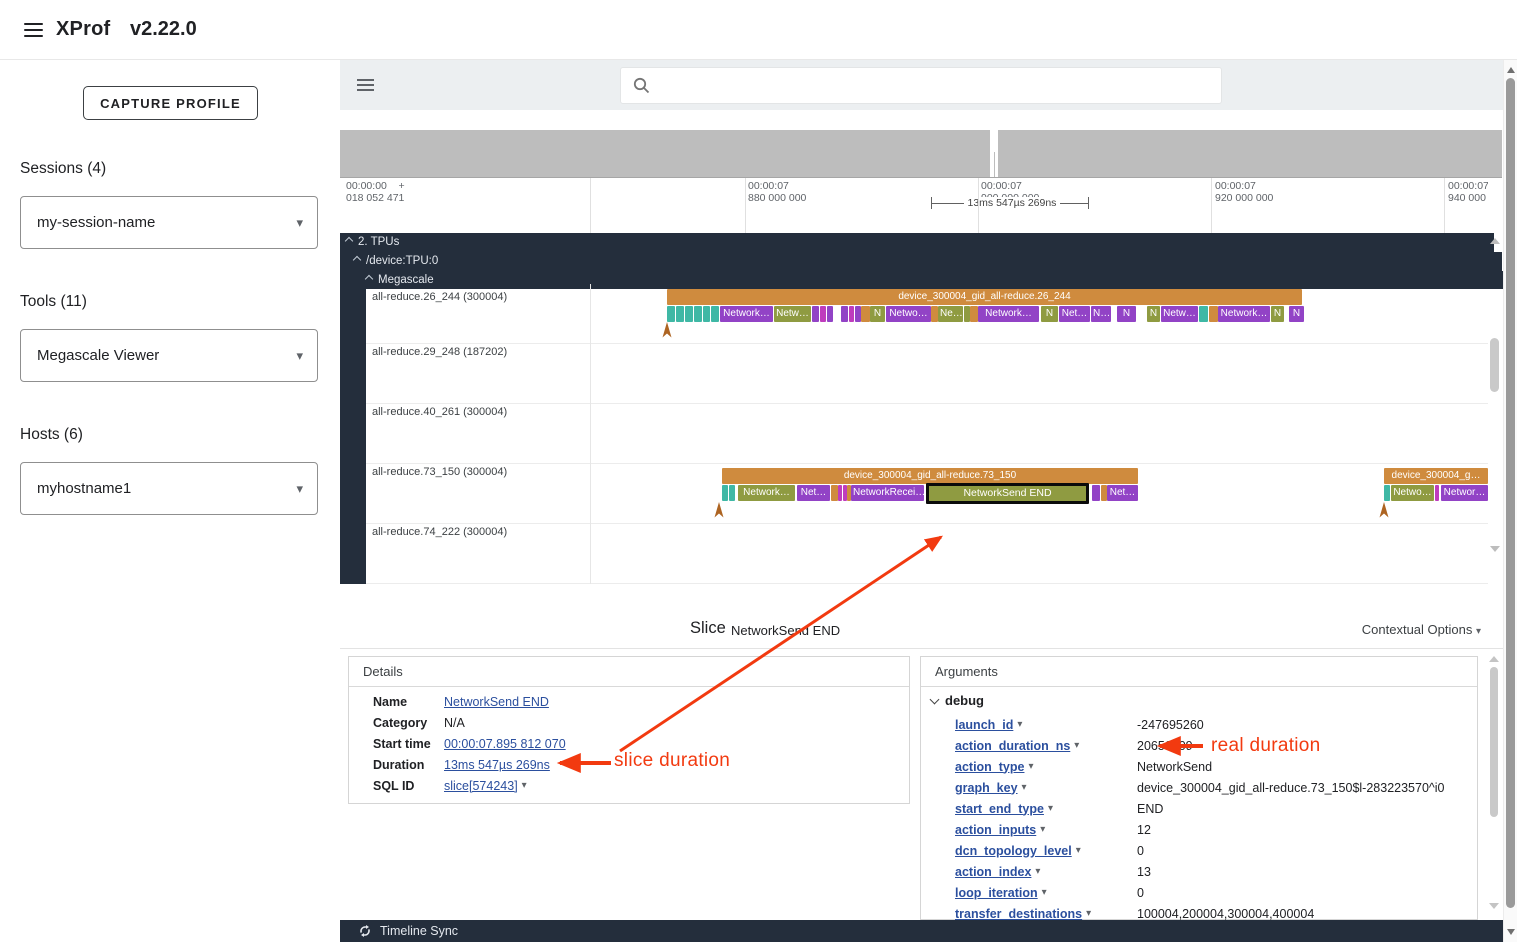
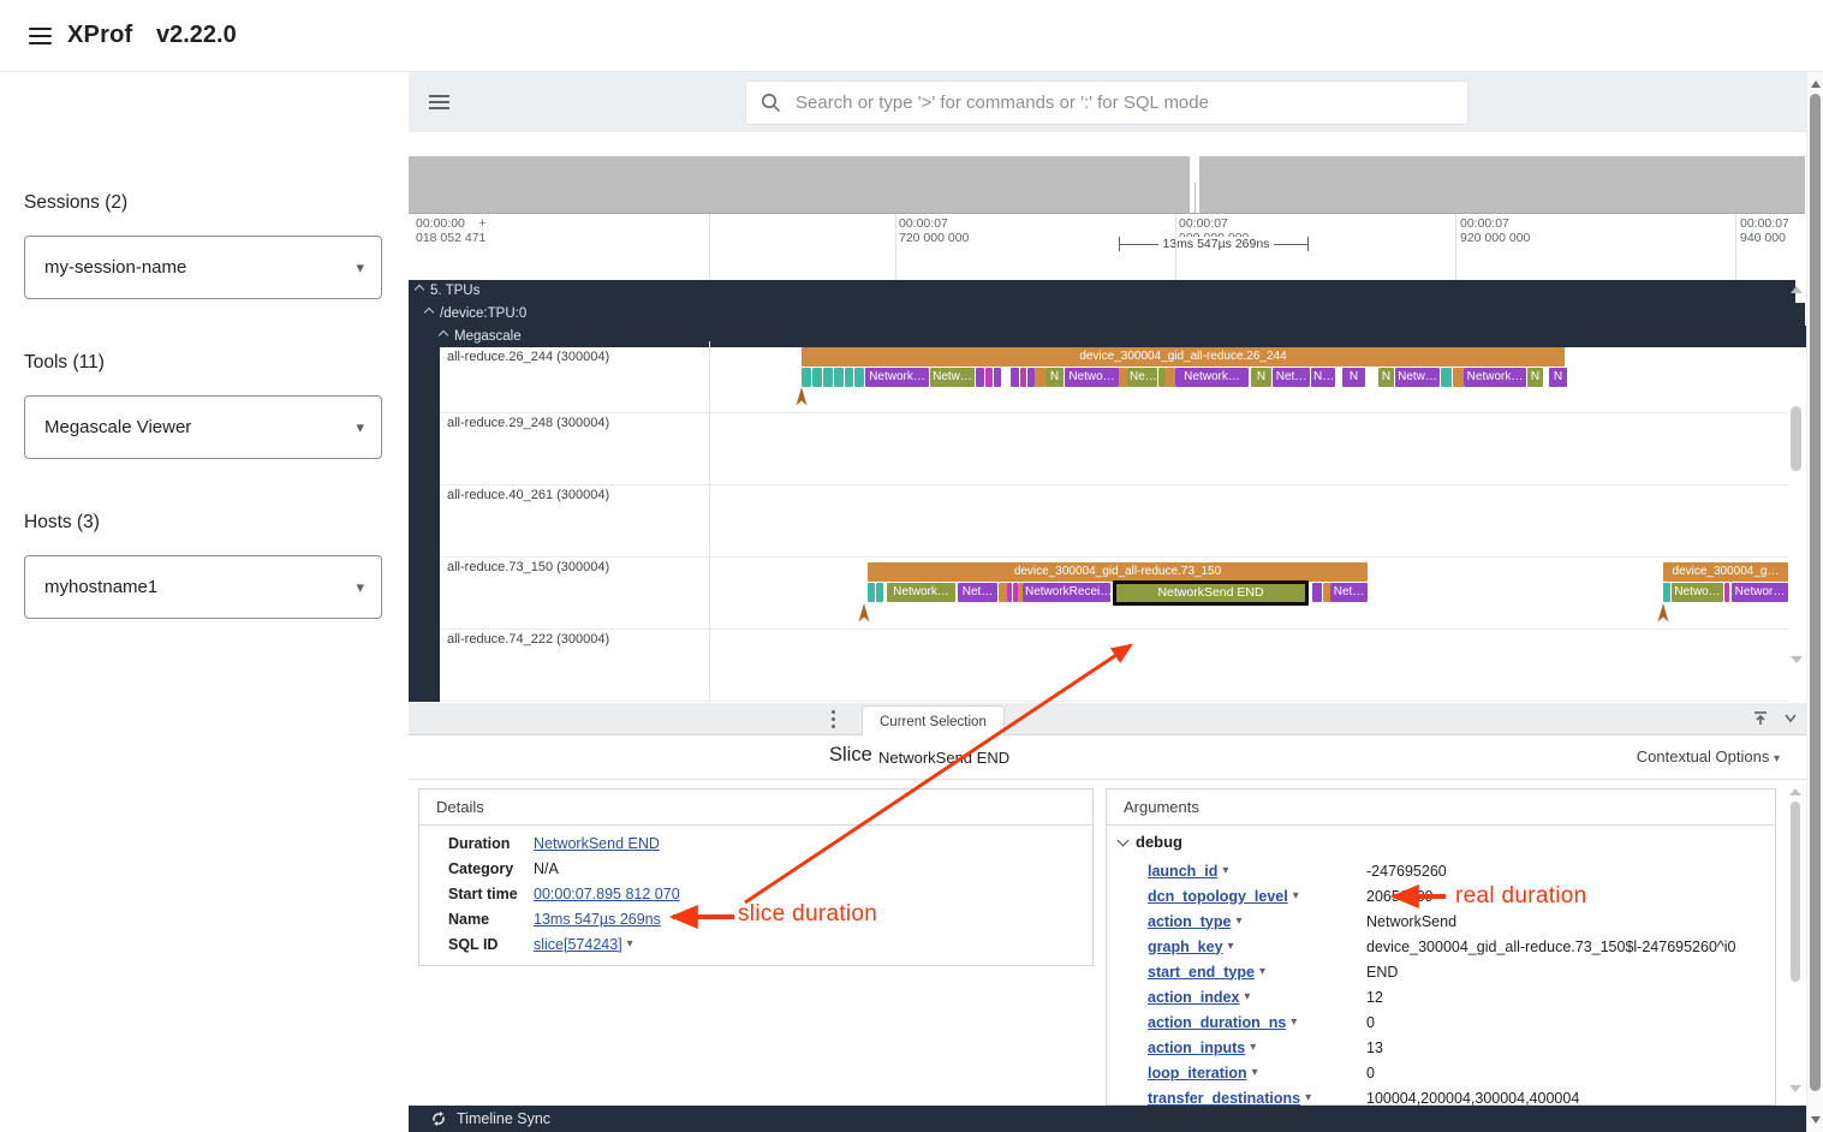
  XProf
  v2.22.0
- CAPTURE PROFILE
- Sessions (4)
+ Sessions (2)
  my-session-name
  ▾
  Tools (11)
  Megascale Viewer
  ▾
- Hosts (6)
+ Hosts (3)
  myhostname1
  ▾
+ Search or type '>' for commands or ':' for SQL mode
  00:00:00 +
  018 052 471
  00:00:07
- 880 000 000
+ 720 000 000
  00:00:07
  00:00:07
  920 000 000
  00:00:07
  940 000
  13ms 547µs 269ns
- 2. TPUs
+ 5. TPUs
  /device:TPU:0
  Megascale
  all-reduce.26_244 (300004)
- all-reduce.29_248 (187202)
+ all-reduce.29_248 (300004)
  all-reduce.40_261 (300004)
  all-reduce.73_150 (300004)
  all-reduce.74_222 (300004)
  device_300004_gid_all-reduce.26_244
  Network…
  Netw…
  N
  Netwo…
  Ne…
  Network…
  N
  Net…
  N…
  N
  N
  Netw…
  Network…
  N
  N
  device_300004_gid_all-reduce.73_150
  device_300004_g…
  Network…
  Net…
  NetworkRecei…
  NetworkSend END
  Net…
  Netwo…
  Networ…
+ Current Selection
  Slice
  NetworkSed END
  Contextual Options ▾
  Details
- Name
+ Duration
  NetworkSend END
  Category
  N/A
  Start time
  00:00:07.895 812 070
- Duration
+ Name
  13ms 547µs 269ns
  SQL ID
  slice[574243]
  ▾
  Arguments
  debug
  launch_id
  ▾
  -247695260
- action_duration_ns
+ dcn_topology_level
  ▾
  action_type
  ▾
  NetworkSend
  graph_key
  ▾
- device_300004_gid_all-reduce.73_150$l-283223570^i0
+ device_300004_gid_all-reduce.73_150$l-247695260^i0
  start_end_type
  ▾
  END
- action_inputs
+ action_index
  ▾
  12
- dcn_topology_level
+ action_duration_ns
  ▾
  0
- action_index
+ action_inputs
  ▾
  13
  loop_iteration
  ▾
  0
  transfer_destinations
  ▾
  100004,200004,300004,400004
  Timeline Sync
  slice duration
  real duration
